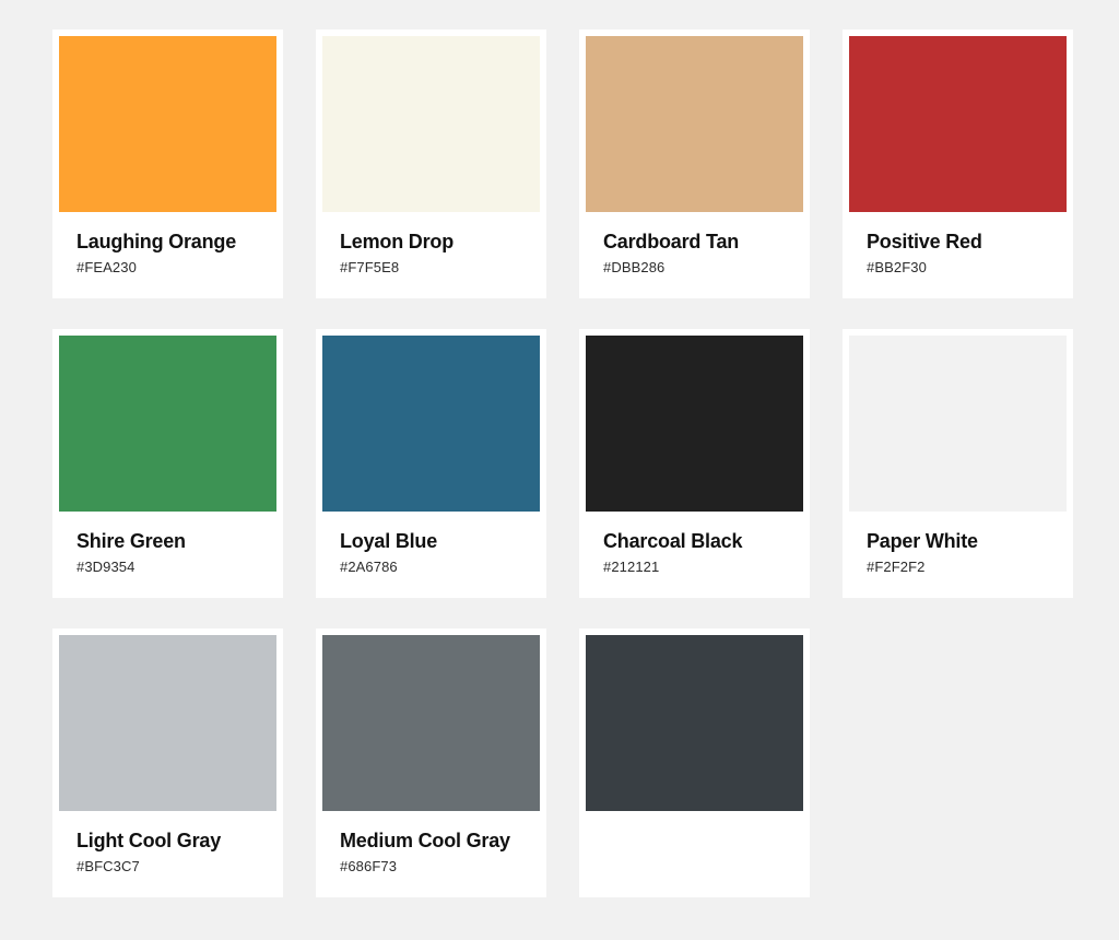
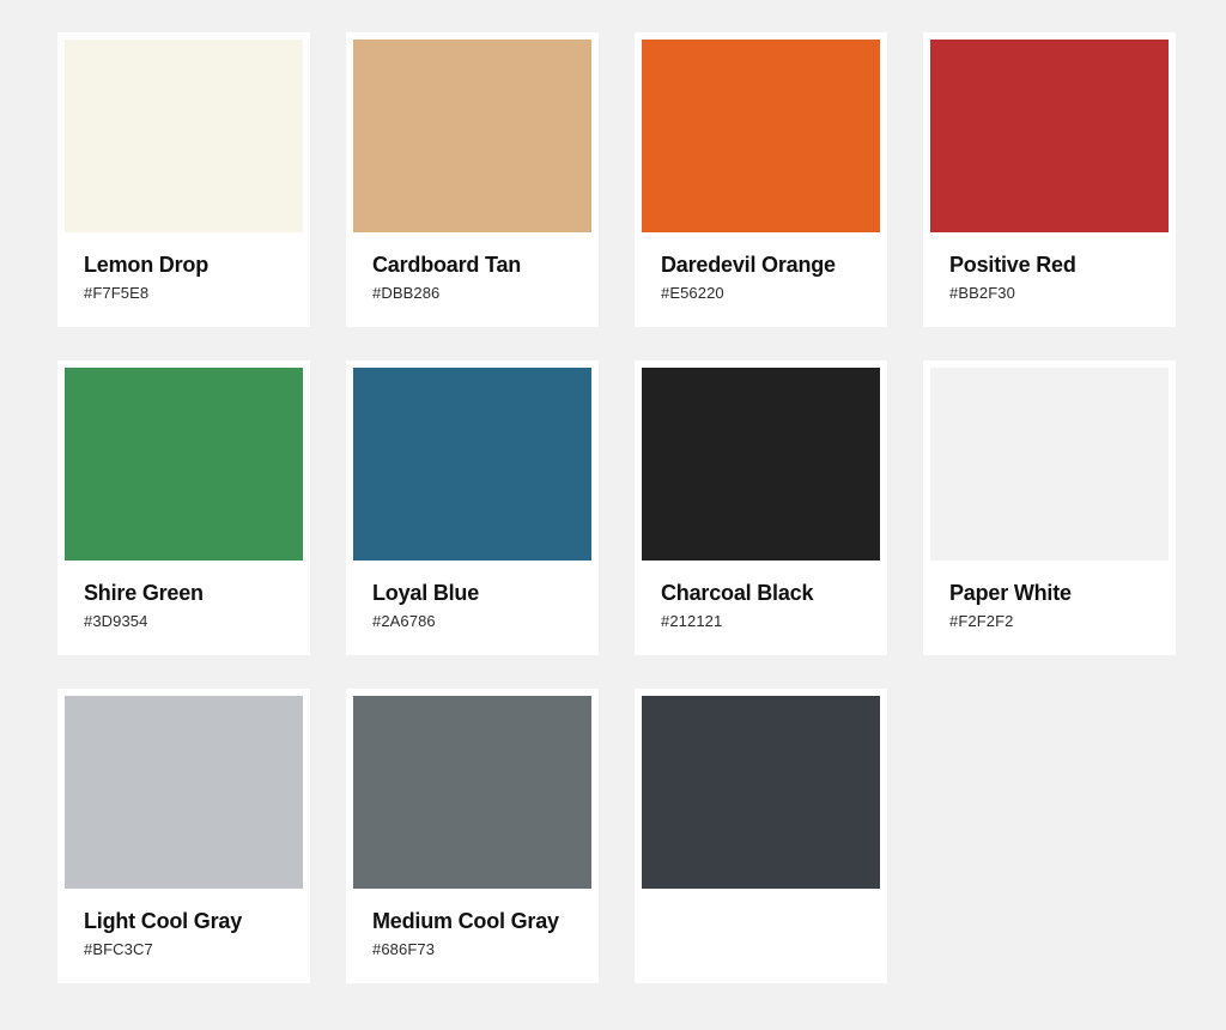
- Laughing Orange
- #FEA230
  Lemon Drop
  #F7F5E8
  Cardboard Tan
  #DBB286
+ Daredevil Orange
+ #E56220
  Positive Red
  #BB2F30
  Shire Green
  #3D9354
  Loyal Blue
  #2A6786
  Charcoal Black
  #212121
  Paper White
  #F2F2F2
  Light Cool Gray
  #BFC3C7
  Medium Cool Gray
  #686F73
